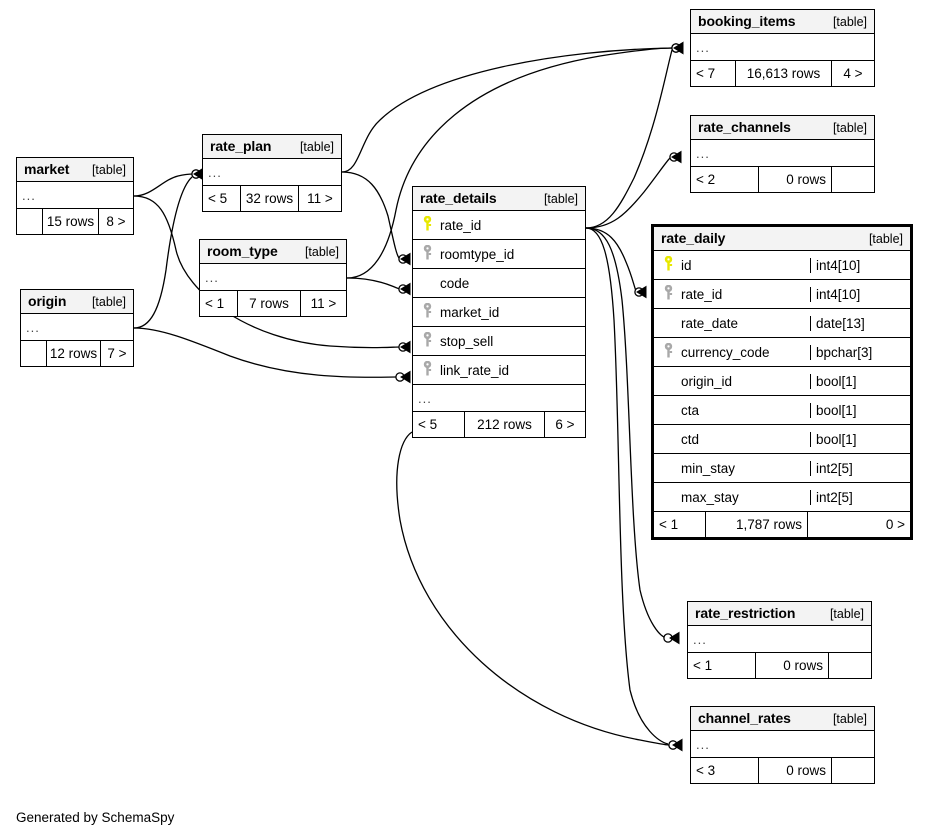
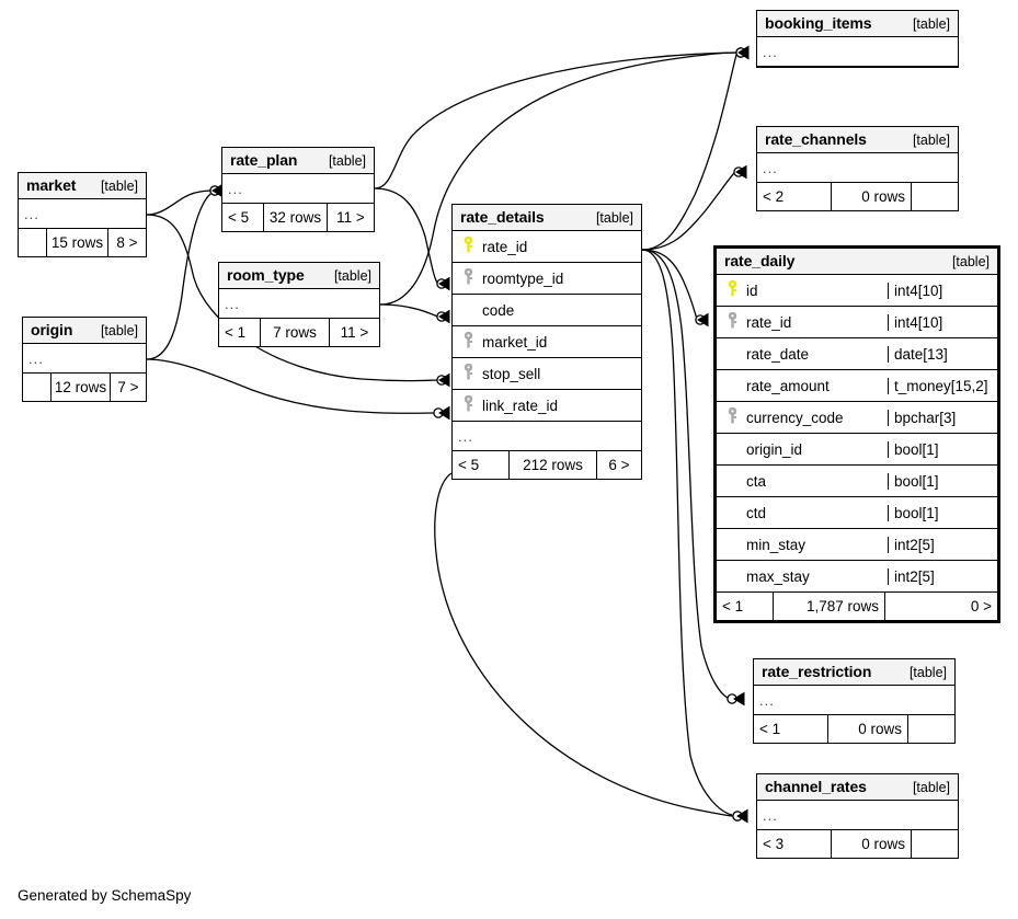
  market
  [table]
  ...
  15 rows
  8 >
  origin
  [table]
  ...
  12 rows
  7 >
  rate_plan
  [table]
  ...
  < 5
  32 rows
  11 >
  room_type
  [table]
  ...
  < 1
  7 rows
  11 >
  rate_details
  [table]
  rate_id
  roomtype_id
  code
  market_id
  stop_sell
  link_rate_id
  ...
  < 5
  212 rows
  6 >
  booking_items
  [table]
  ...
- < 7
- 16,613 rows
- 4 >
  rate_channels
  [table]
  ...
  < 2
  0 rows
  rate_daily
  [table]
  id
  int4[10]
  rate_id
  int4[10]
  rate_date
  date[13]
+ rate_amount
+ t_money[15,2]
  currency_code
  bpchar[3]
  origin_id
  bool[1]
  cta
  bool[1]
  ctd
  bool[1]
  min_stay
  int2[5]
  max_stay
  int2[5]
  < 1
  1,787 rows
  0 >
  rate_restriction
  [table]
  ...
  < 1
  0 rows
  channel_rates
  [table]
  ...
  < 3
  0 rows
  Generated by SchemaSpy
